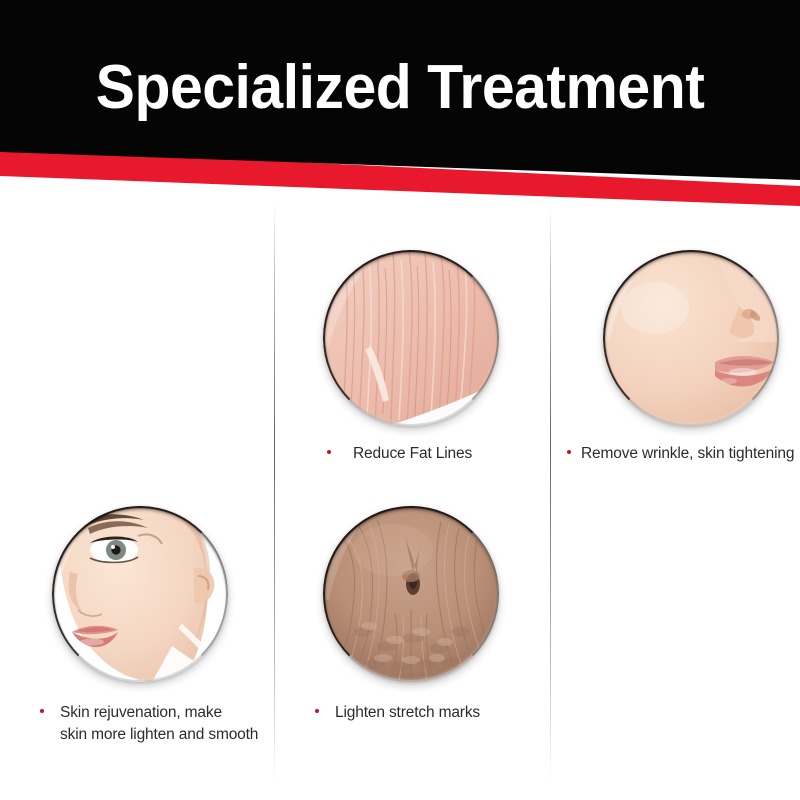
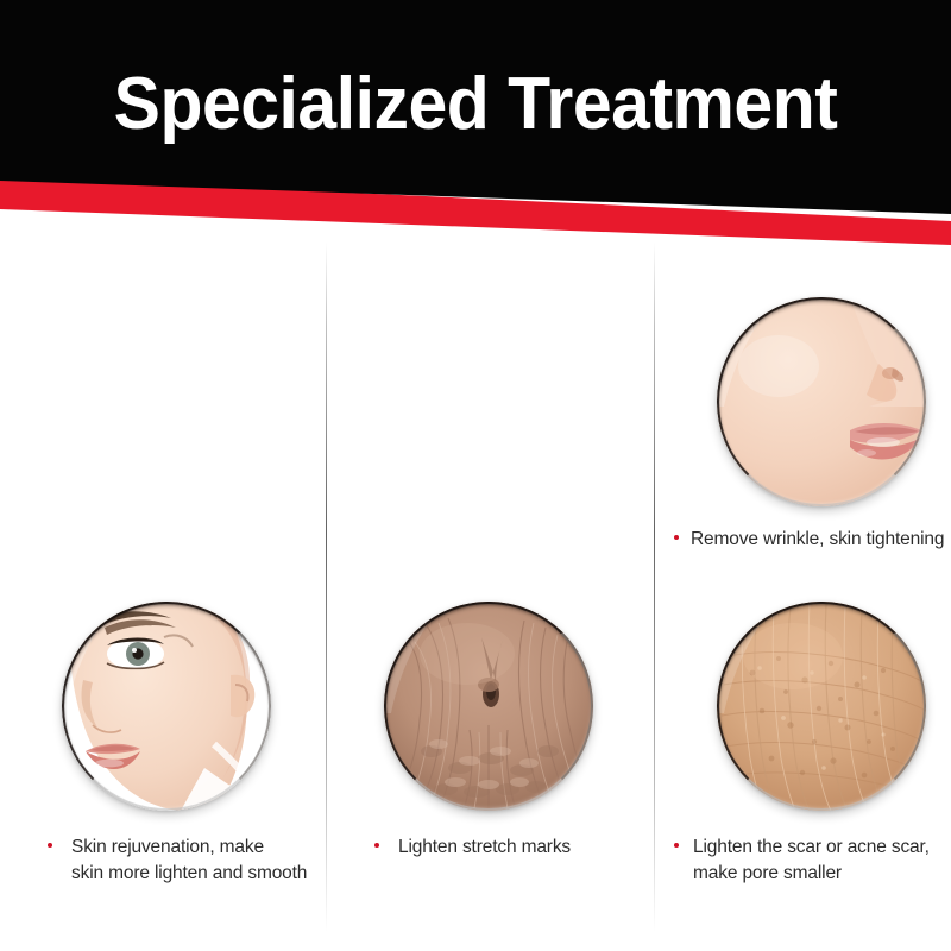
  Specialized Treatment
- Reduce Fat Lines
  Remove wrinkle, skin tightening
  Skin rejuvenation, make
  skin more lighten and smooth
  Lighten stretch marks
+ Lighten the scar or acne scar,
+ make pore smaller
